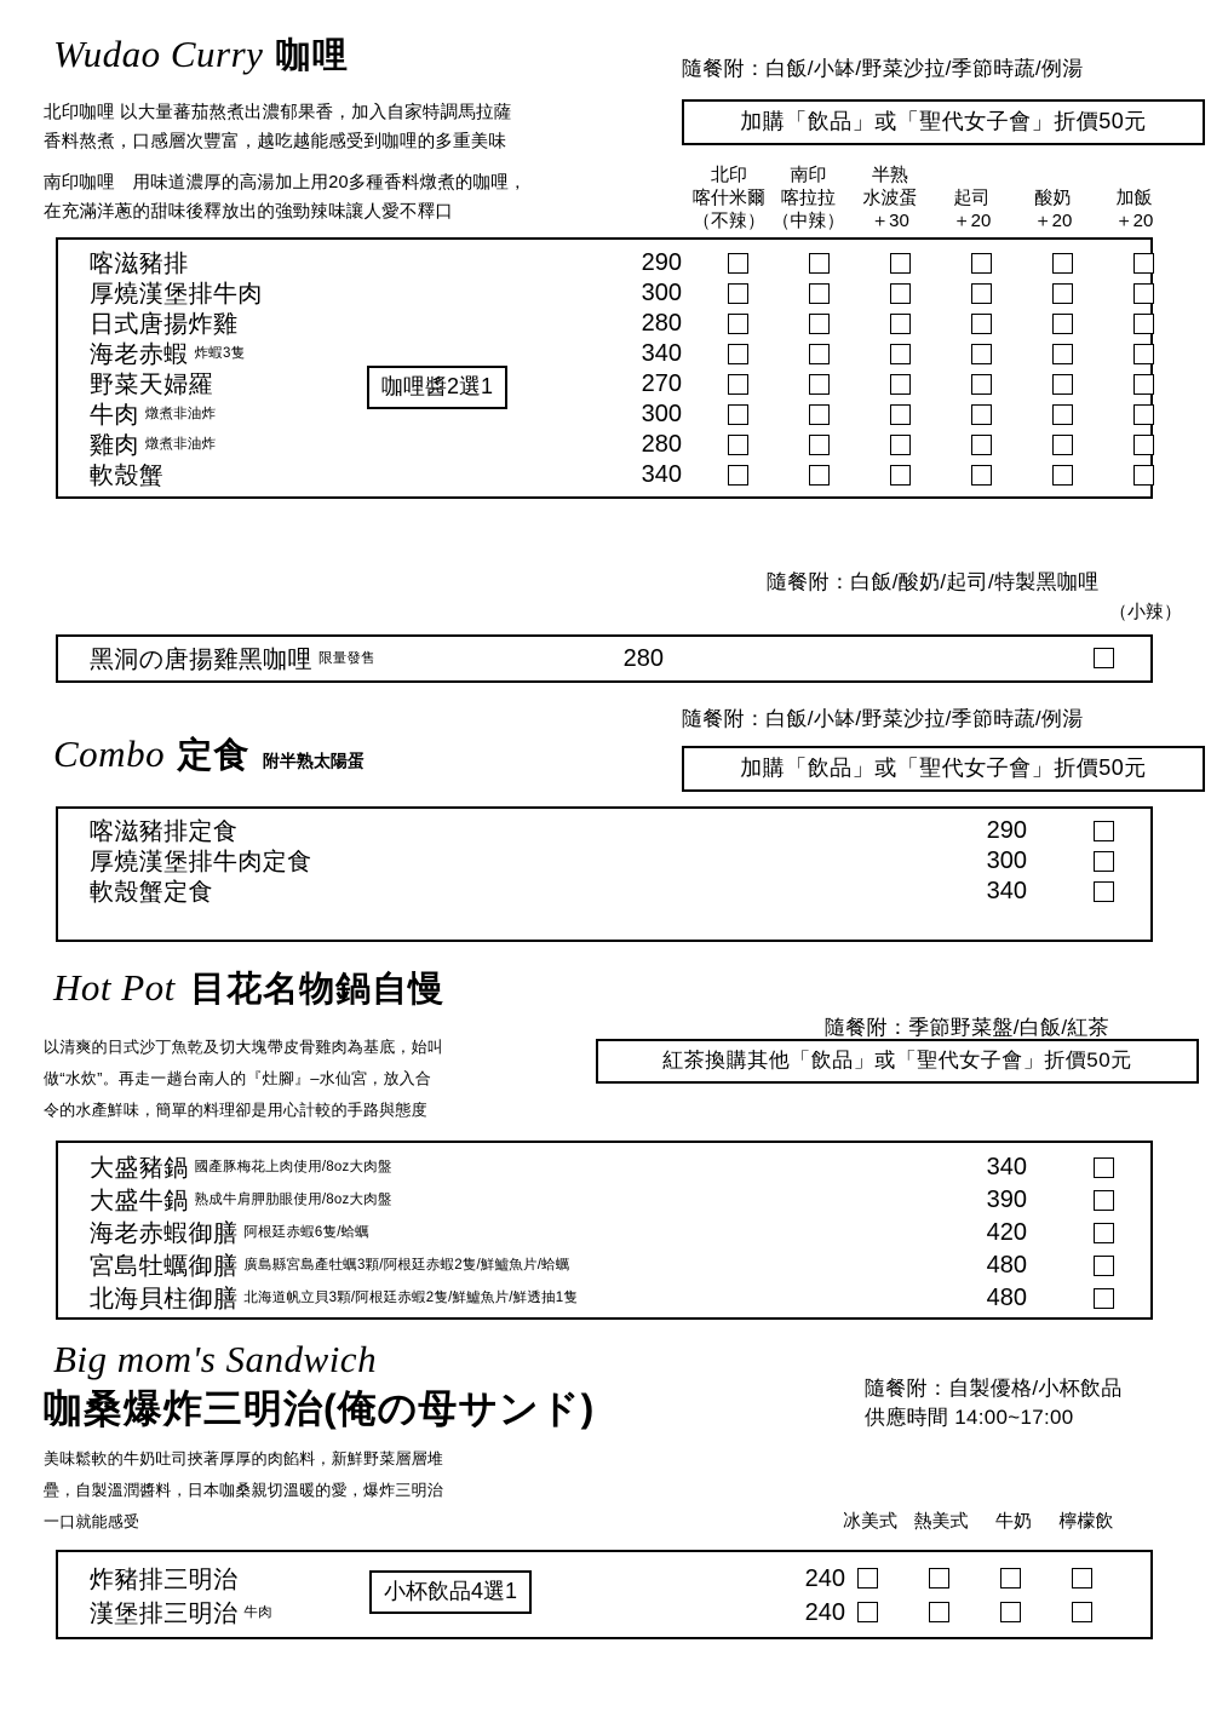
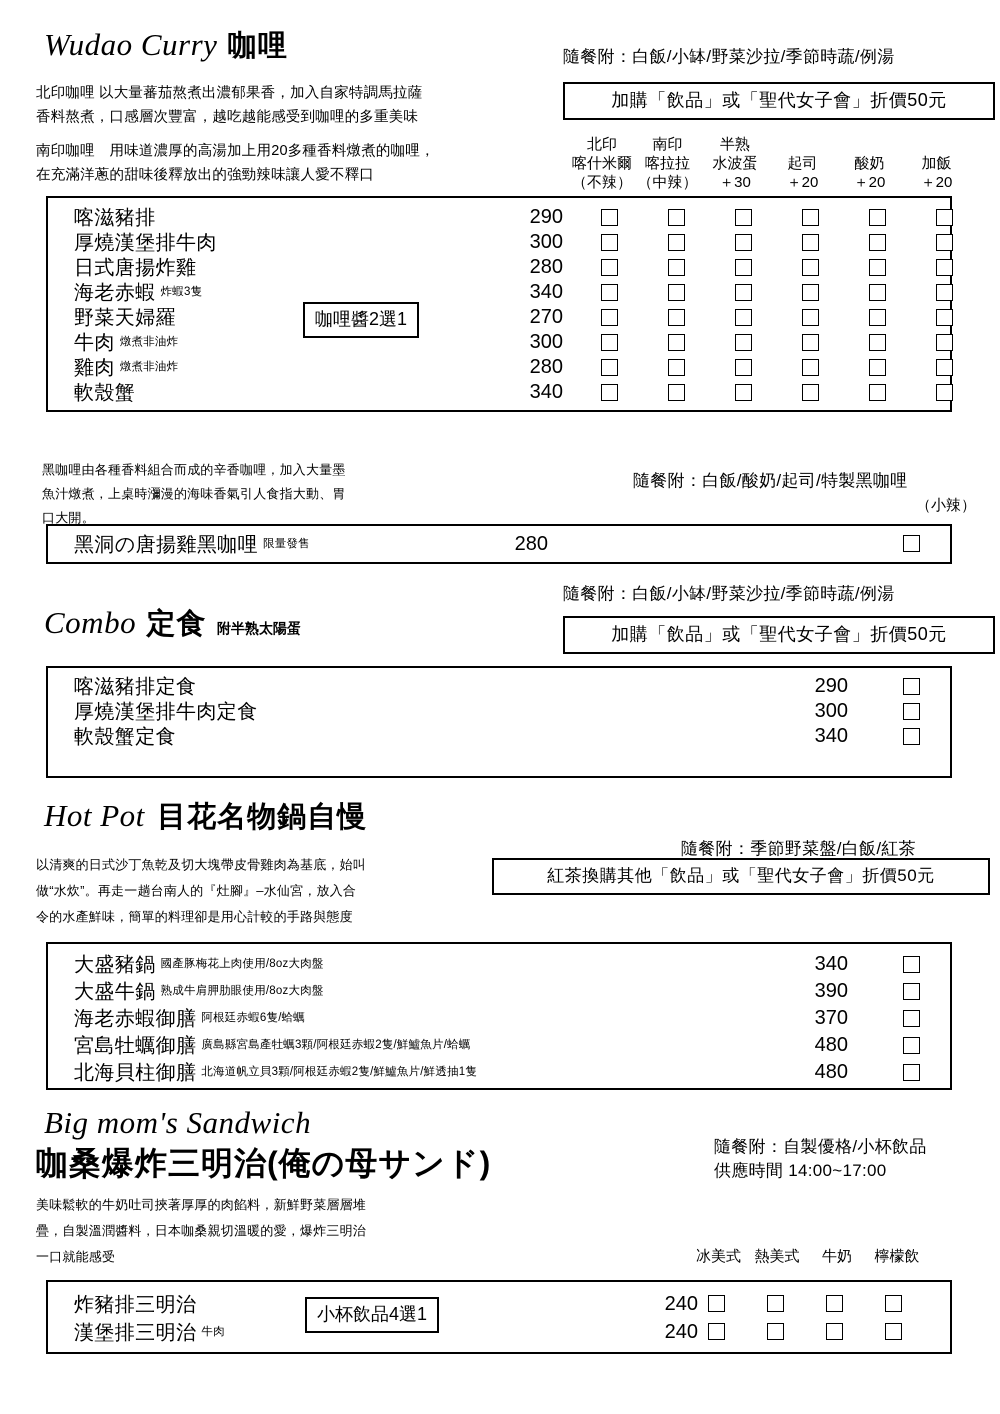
  Wudao Curry 咖哩
  北印咖哩 以大量蕃茄熬煮出濃郁果香，加入自家特調馬拉薩
  香料熬煮，口感層次豐富，越吃越能感受到咖哩的多重美味
  南印咖哩 用味道濃厚的高湯加上用20多種香料燉煮的咖哩，
  在充滿洋蔥的甜味後釋放出的強勁辣味讓人愛不釋口
  隨餐附：白飯/小缽/野菜沙拉/季節時蔬/例湯
  加購「飲品」或「聖代女子會」折價50元
  北印
  喀什米爾
  （不辣）
  南印
  喀拉拉
  （中辣）
  半熟
  水波蛋
  ＋30
  起司
  ＋20
  酸奶
  ＋20
  加飯
  ＋20
  喀滋豬排
  290
  厚燒漢堡排牛肉
  300
  日式唐揚炸雞
  280
  海老赤蝦
  炸蝦3隻
  340
  野菜天婦羅
  270
  牛肉
  燉煮非油炸
  300
  雞肉
  燉煮非油炸
  280
  軟殼蟹
  340
  咖哩醬2選1
+ 黑咖哩由各種香料組合而成的辛香咖哩，加入大量墨
+ 魚汁燉煮，上桌時瀰漫的海味香氣引人食指大動、胃
+ 口大開。
  隨餐附：白飯/酸奶/起司/特製黑咖哩
  （小辣）
  黑洞の唐揚雞黑咖哩
  限量發售
  280
  隨餐附：白飯/小缽/野菜沙拉/季節時蔬/例湯
  Combo 定食 附半熟太陽蛋
  加購「飲品」或「聖代女子會」折價50元
  喀滋豬排定食
  290
  厚燒漢堡排牛肉定食
  300
  軟殼蟹定食
  340
  Hot Pot 目花名物鍋自慢
  隨餐附：季節野菜盤/白飯/紅茶
  以清爽的日式沙丁魚乾及切大塊帶皮骨雞肉為基底，始叫
  做“水炊”。再走一趟台南人的『灶腳』–水仙宮，放入合
  令的水產鮮味，簡單的料理卻是用心計較的手路與態度
  紅茶換購其他「飲品」或「聖代女子會」折價50元
  大盛豬鍋
  國產豚梅花上肉使用/8oz大肉盤
  340
  大盛牛鍋
  熟成牛肩胛肋眼使用/8oz大肉盤
  390
  海老赤蝦御膳
  阿根廷赤蝦6隻/蛤蠣
- 420
+ 370
  宮島牡蠣御膳
  廣島縣宮島產牡蠣3顆/阿根廷赤蝦2隻/鮮鱸魚片/蛤蠣
  480
  北海貝柱御膳
  北海道帆立貝3顆/阿根廷赤蝦2隻/鮮鱸魚片/鮮透抽1隻
  480
  Big mom's Sandwich
  咖桑爆炸三明治(俺の母サンド)
  隨餐附：自製優格/小杯飲品
  供應時間 14:00~17:00
  美味鬆軟的牛奶吐司挾著厚厚的肉餡料，新鮮野菜層層堆
  疊，自製溫潤醬料，日本咖桑親切溫暖的愛，爆炸三明治
  一口就能感受
  冰美式
  熱美式
  牛奶
  檸檬飲
  炸豬排三明治
  240
  漢堡排三明治
  牛肉
  240
  小杯飲品4選1
